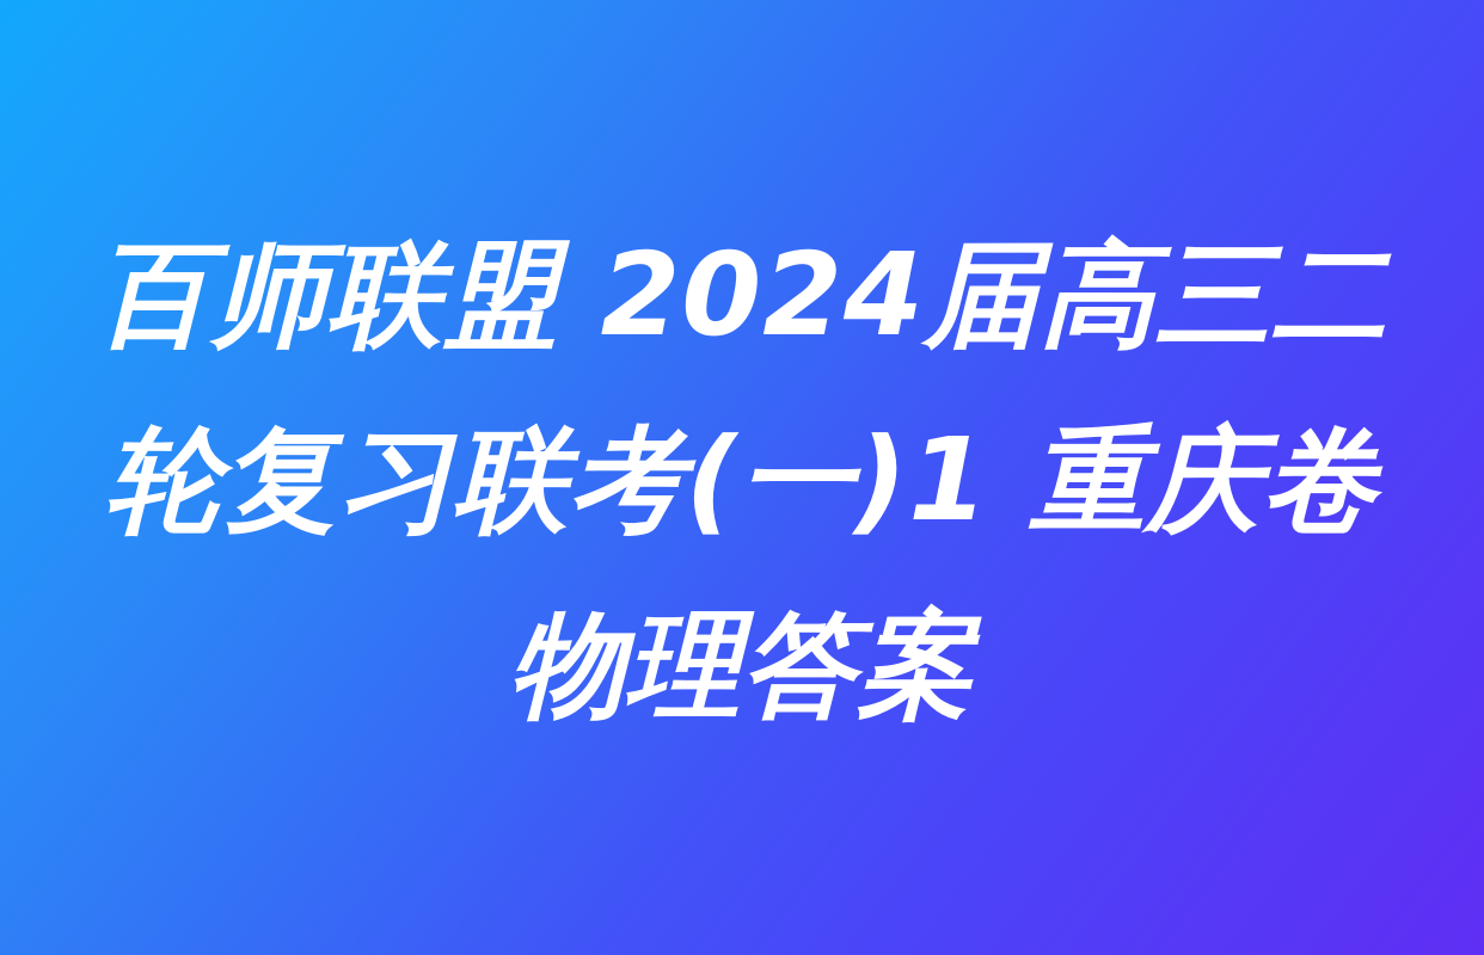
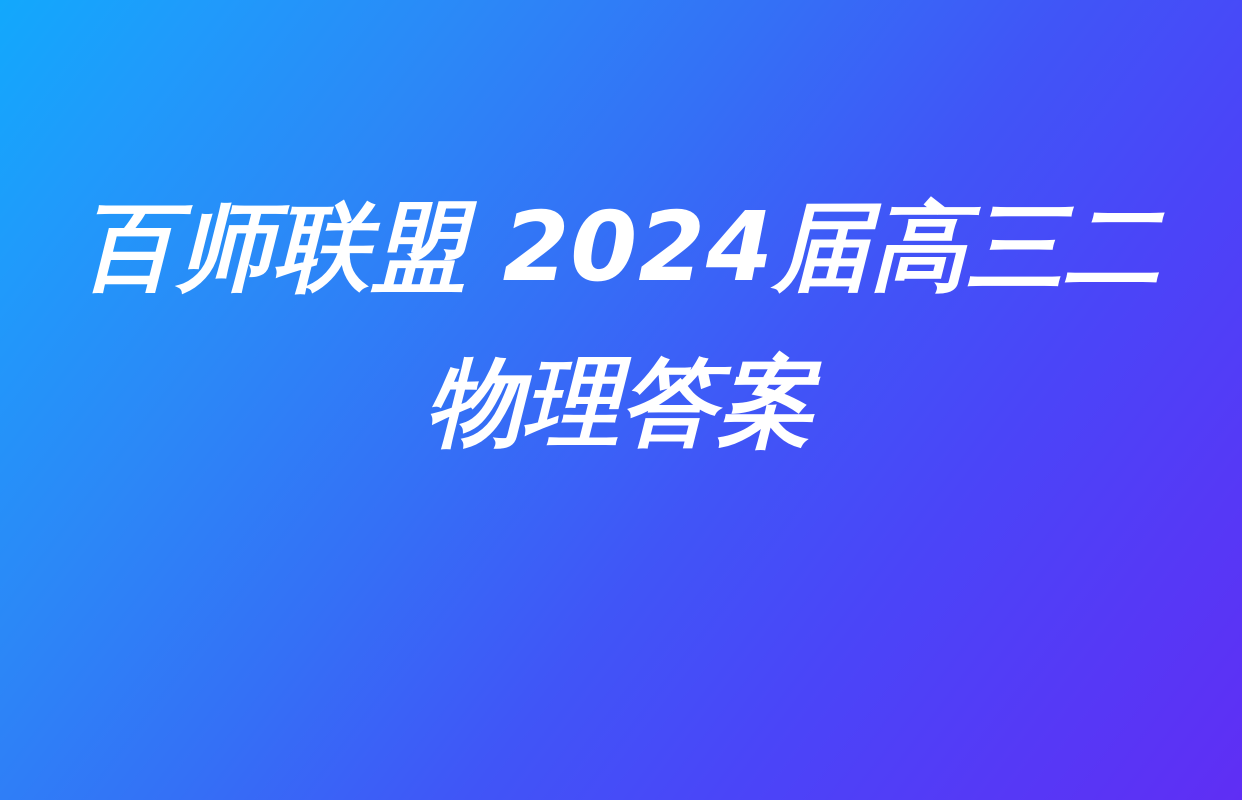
  百师联盟 2024届高三二
- 轮复习联考(一)1 重庆卷
  物理答案
